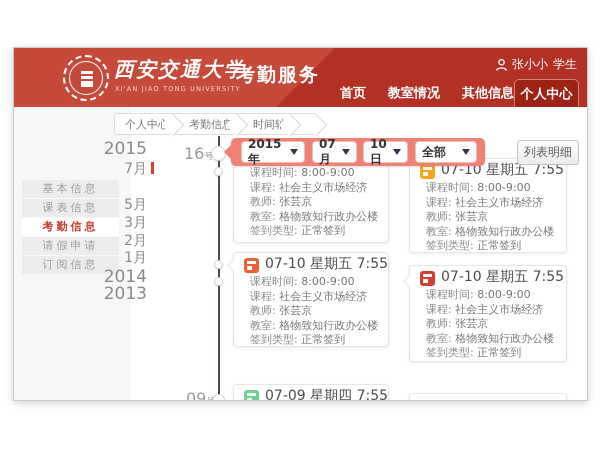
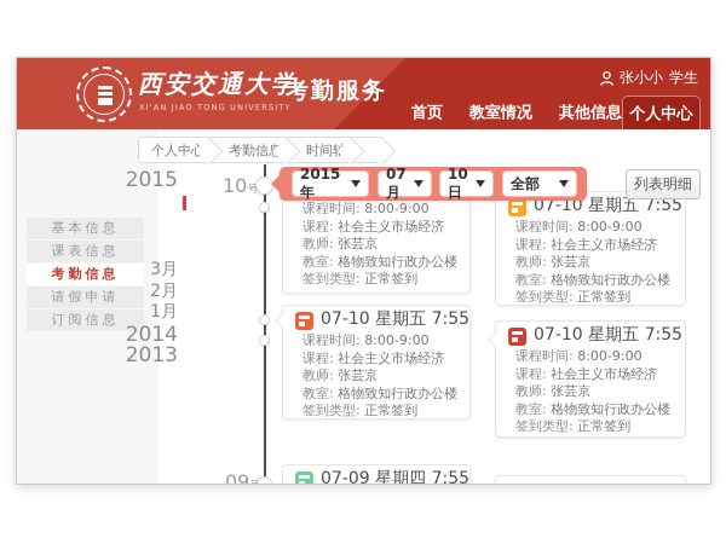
  西安交通大学
  XI'AN JIAO TONG UNIVERSITY
  考勤服务
  张小小
  学生
  首页
  教室情况
  其他信息
  个人中心
  个人中心
  考勤信息
  时间轴
  基本信息
  课表信息
  考勤信息
  请假申请
  订阅信息
  2015
- 7月
- 5月
  3月
  2月
  1月
  2014
  2013
- 16号
+ 10号
  2015年
  07月
  10日
  全部
  列表明细
  课程时间: 8:00-9:00
  课程: 社会主义市场经济
  教师: 张芸京
  教室: 格物致知行政办公楼
  签到类型: 正常签到
  07-10 星期五 7:55
  课程时间: 8:00-9:00
  课程: 社会主义市场经济
  教师: 张芸京
  教室: 格物致知行政办公楼
  签到类型: 正常签到
  07-10 星期五 7:55
  课程时间: 8:00-9:00
  课程: 社会主义市场经济
  教师: 张芸京
  教室: 格物致知行政办公楼
  签到类型: 正常签到
  07-10 星期五 7:55
  课程时间: 8:00-9:00
  课程: 社会主义市场经济
  教师: 张芸京
  教室: 格物致知行政办公楼
  签到类型: 正常签到
  07-09 星期四 7:55
